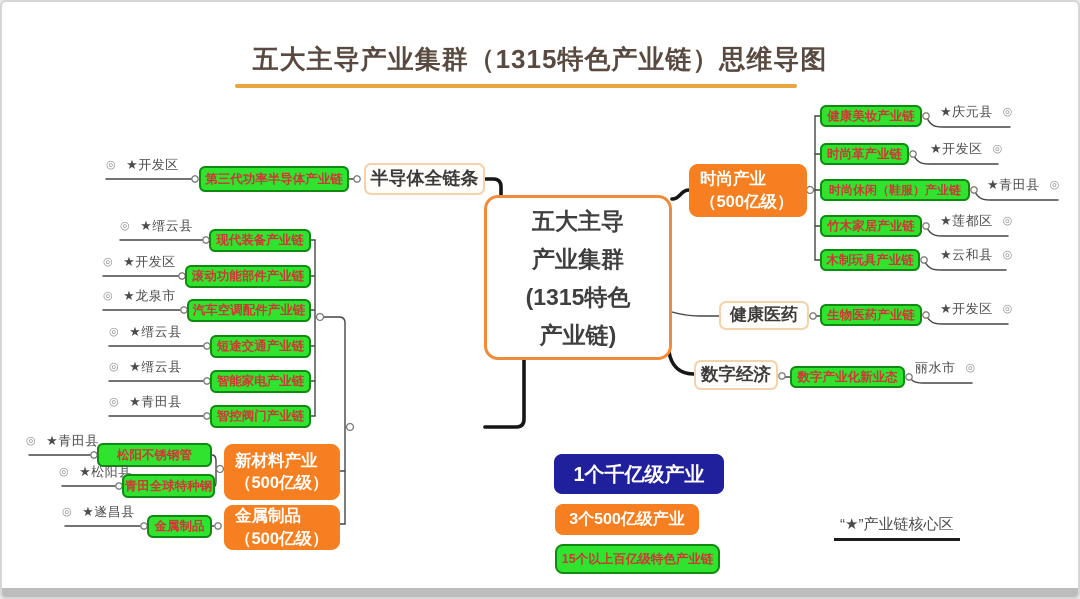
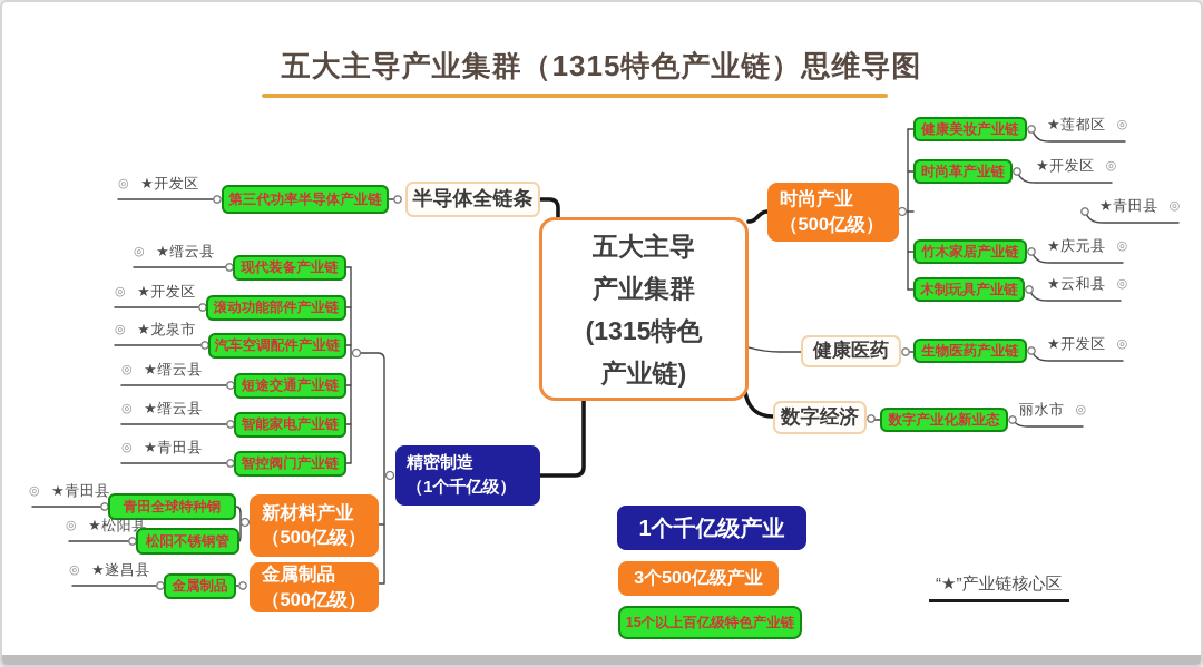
  五大主导产业集群（1315特色产业链）思维导图
  五大主导
  产业集群
  (1315特色
  产业链)
  ◎
  ★开发区
  第三代功率半导体产业链
  半导体全链条
  ◎
  ★缙云县
  现代装备产业链
  ◎
  ★开发区
  滚动功能部件产业链
  ◎
  ★龙泉市
  汽车空调配件产业链
  ◎
  ★缙云县
  短途交通产业链
  ◎
  ★缙云县
  智能家电产业链
  ◎
  ★青田县
  智控阀门产业链
+ 精密制造
+ （1个千亿级）
  ◎
  ★青田县
- 松阳不锈钢管
+ 青田全球特种钢
  ◎
  ★松阳县
- 青田全球特种钢
+ 松阳不锈钢管
  新材料产业
  （500亿级）
  ◎
  ★遂昌县
  金属制品
  金属制品
  （500亿级）
  时尚产业
  （500亿级）
  健康美妆产业链
- ★庆元县
+ ★莲都区
  ◎
  时尚革产业链
  ★开发区
  ◎
- 时尚休闲（鞋服）产业链
  ★青田县
  ◎
  竹木家居产业链
- ★莲都区
+ ★庆元县
  ◎
  木制玩具产业链
  ★云和县
  ◎
  健康医药
  生物医药产业链
  ★开发区
  ◎
  数字经济
  数字产业化新业态
  丽水市
  ◎
  1个千亿级产业
  3个500亿级产业
  15个以上百亿级特色产业链
  “★”产业链核心区
